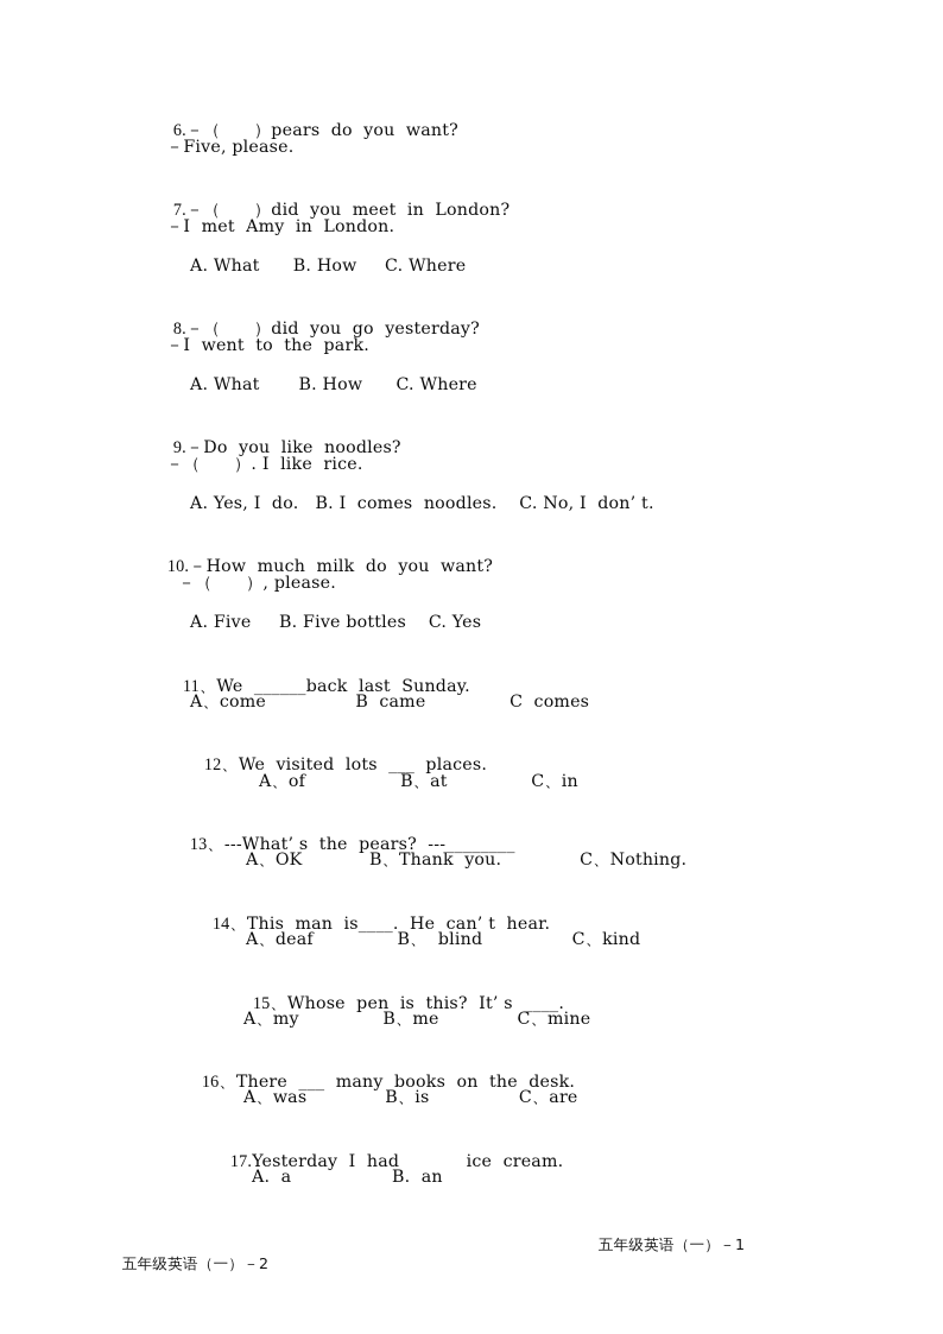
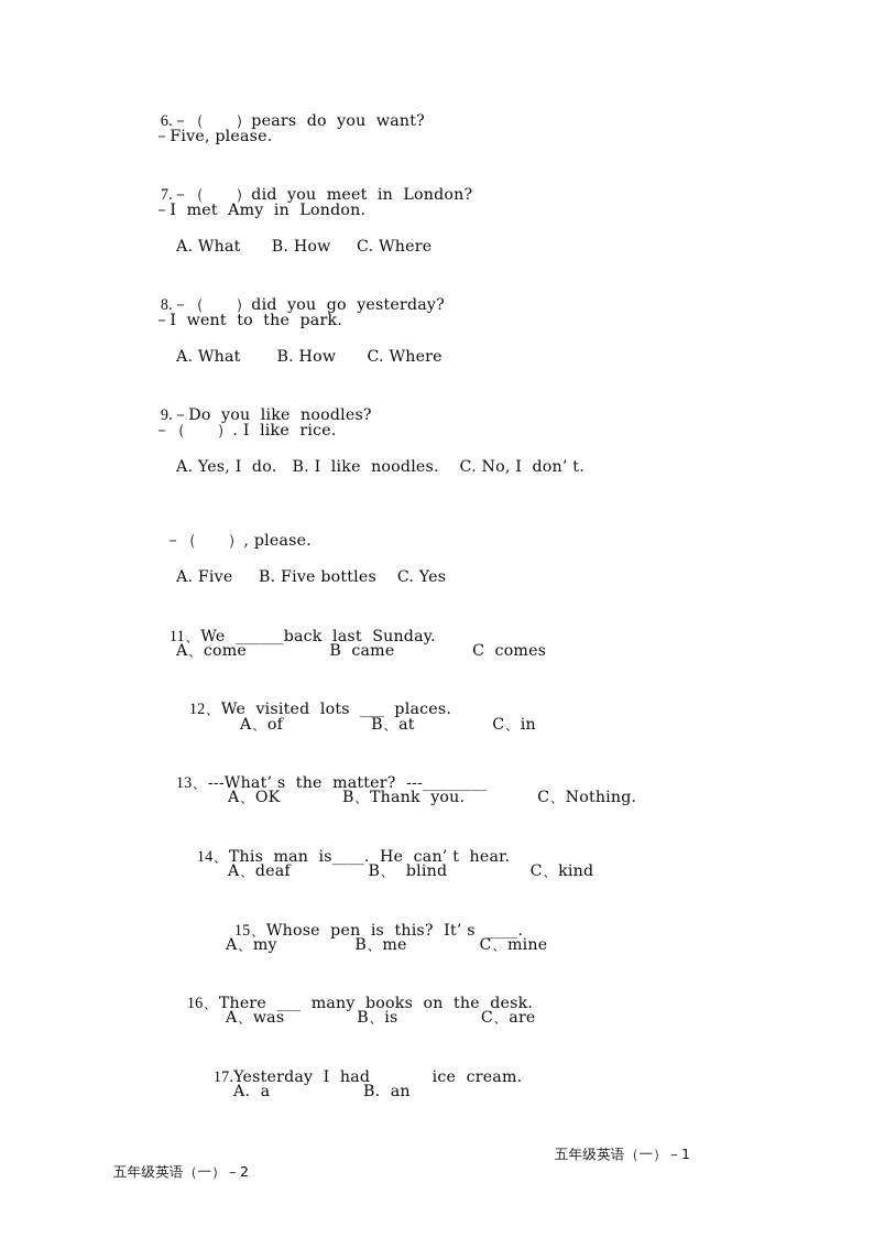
  6.－（ ）pears do you want?
  －Five, please.
  7.－（ ）did you meet in London?
  －I met Amy in London.
  A. What B. How C. Where
  8.－（ ）did you go yesterday?
  －I went to the park.
  A. What B. How C. Where
  9.－Do you like noodles?
  －（ ）. I like rice.
- A. Yes, I do. B. I comes noodles. C. No, I don’ t.
+ A. Yes, I do. B. I like noodles. C. No, I don’ t.
- 10.－How much milk do you want?
  －（ ）, please.
  A. Five B. Five bottles C. Yes
  11、We ______back last Sunday.
  A、come B came C comes
  12、We visited lots ___ places.
  A、of B、at C、in
- 13、---What’ s the pears? ---________
+ 13、---What’ s the matter? ---________
  A、OK B、Thank you. C、Nothing.
  14、This man is____. He can’ t hear.
  A、deaf B、 blind C、kind
  15、Whose pen is this? It’ s ____.
  A、my B、me C、mine
  16、There ___ many books on the desk.
  A、was B、is C、are
  17.Yesterday I had ice cream.
  A. a B. an
  五年级英语（一）－2
  五年级英语（一）－1
